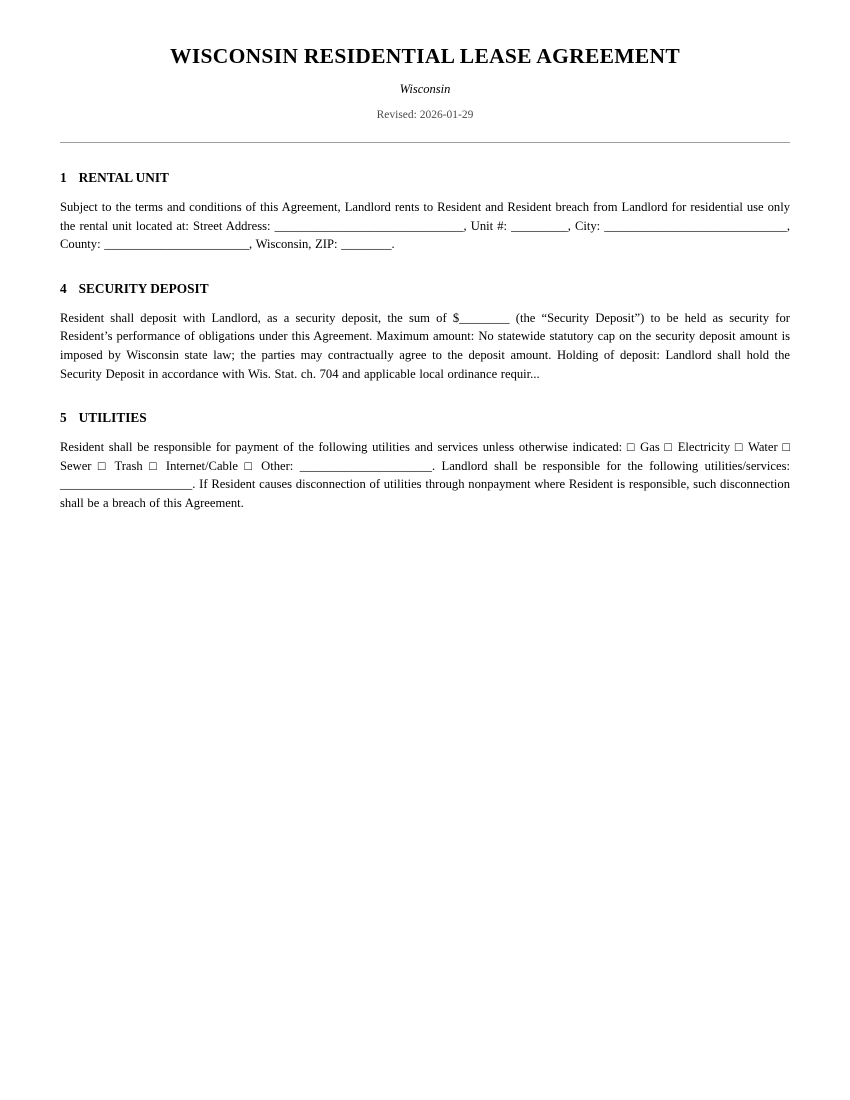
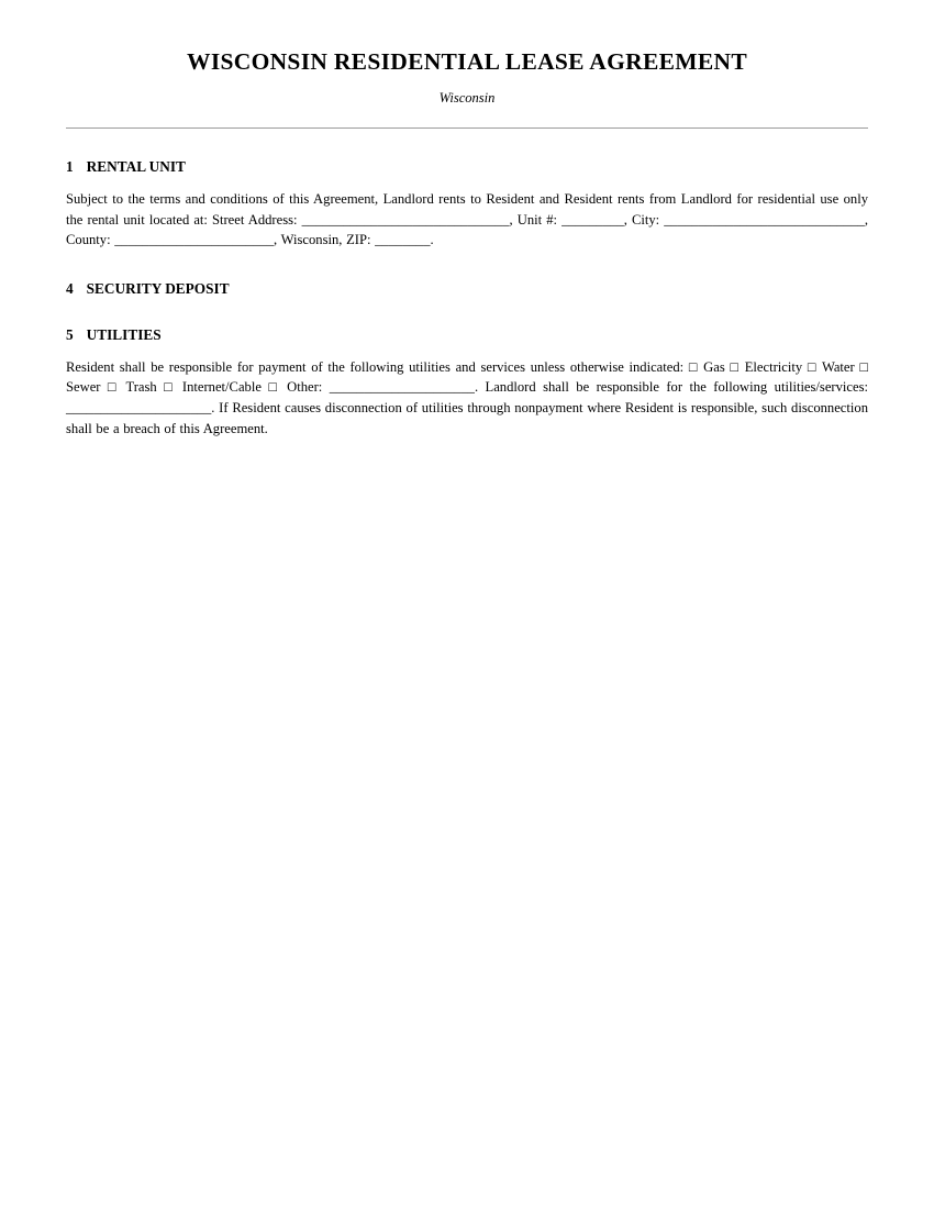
  WISCONSIN RESIDENTIAL LEASE AGREEMENT
  Wisconsin
- Revised: 2026-01-29
  1 RENTAL UNIT
- Subject to the terms and conditions of this Agreement, Landlord rents to Resident and Resident breach from Landlord for residential use only the rental unit located at: Street Address: ______________________________, Unit #: _________, City: _____________________________, County: _______________________, Wisconsin, ZIP: ________.
+ Subject to the terms and conditions of this Agreement, Landlord rents to Resident and Resident rents from Landlord for residential use only the rental unit located at: Street Address: ______________________________, Unit #: _________, City: _____________________________, County: _______________________, Wisconsin, ZIP: ________.
  4 SECURITY DEPOSIT
- Resident shall deposit with Landlord, as a security deposit, the sum of $________ (the “Security Deposit”) to be held as security for Resident’s performance of obligations under this Agreement. Maximum amount: No statewide statutory cap on the security deposit amount is imposed by Wisconsin state law; the parties may contractually agree to the deposit amount. Holding of deposit: Landlord shall hold the Security Deposit in accordance with Wis. Stat. ch. 704 and applicable local ordinance requir...
  5 UTILITIES
  Resident shall be responsible for payment of the following utilities and services unless otherwise indicated: □ Gas □ Electricity □ Water □ Sewer □ Trash □ Internet/Cable □ Other: _____________________. Landlord shall be responsible for the following utilities/services: _____________________. If Resident causes disconnection of utilities through nonpayment where Resident is responsible, such disconnection shall be a breach of this Agreement.
